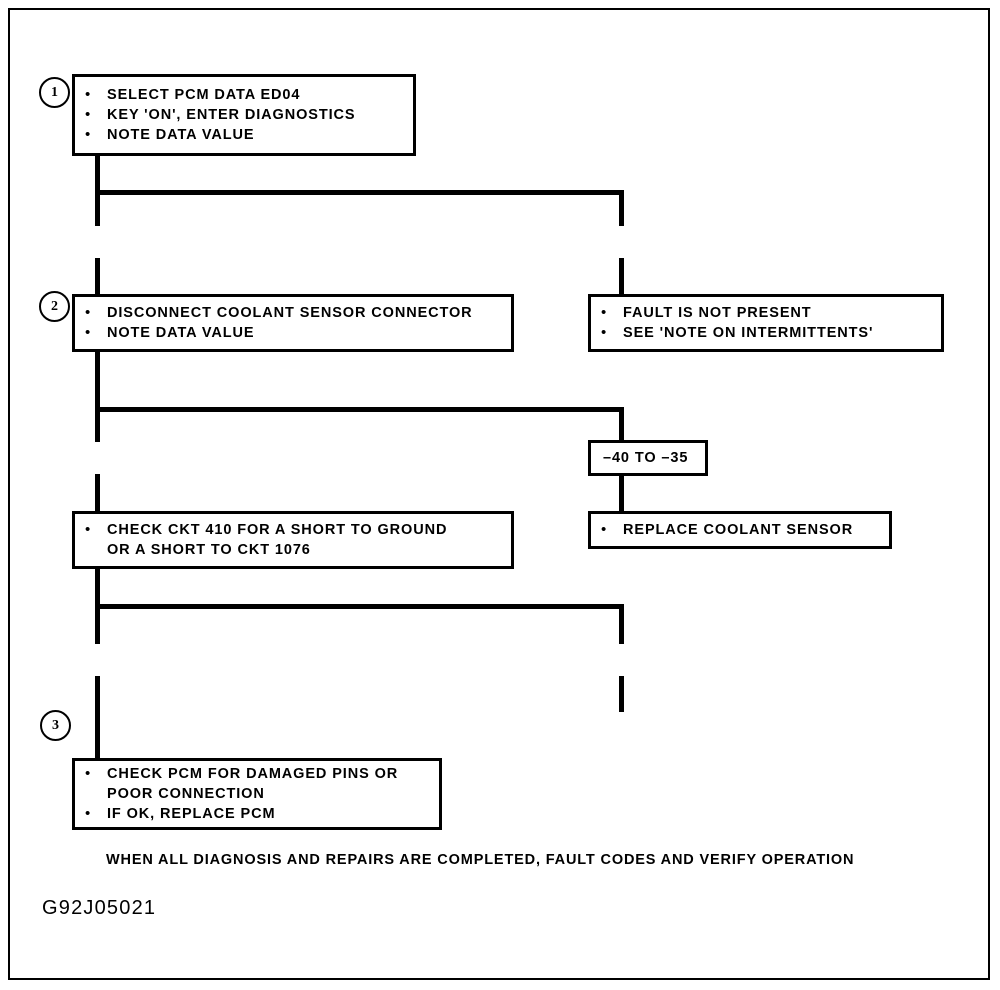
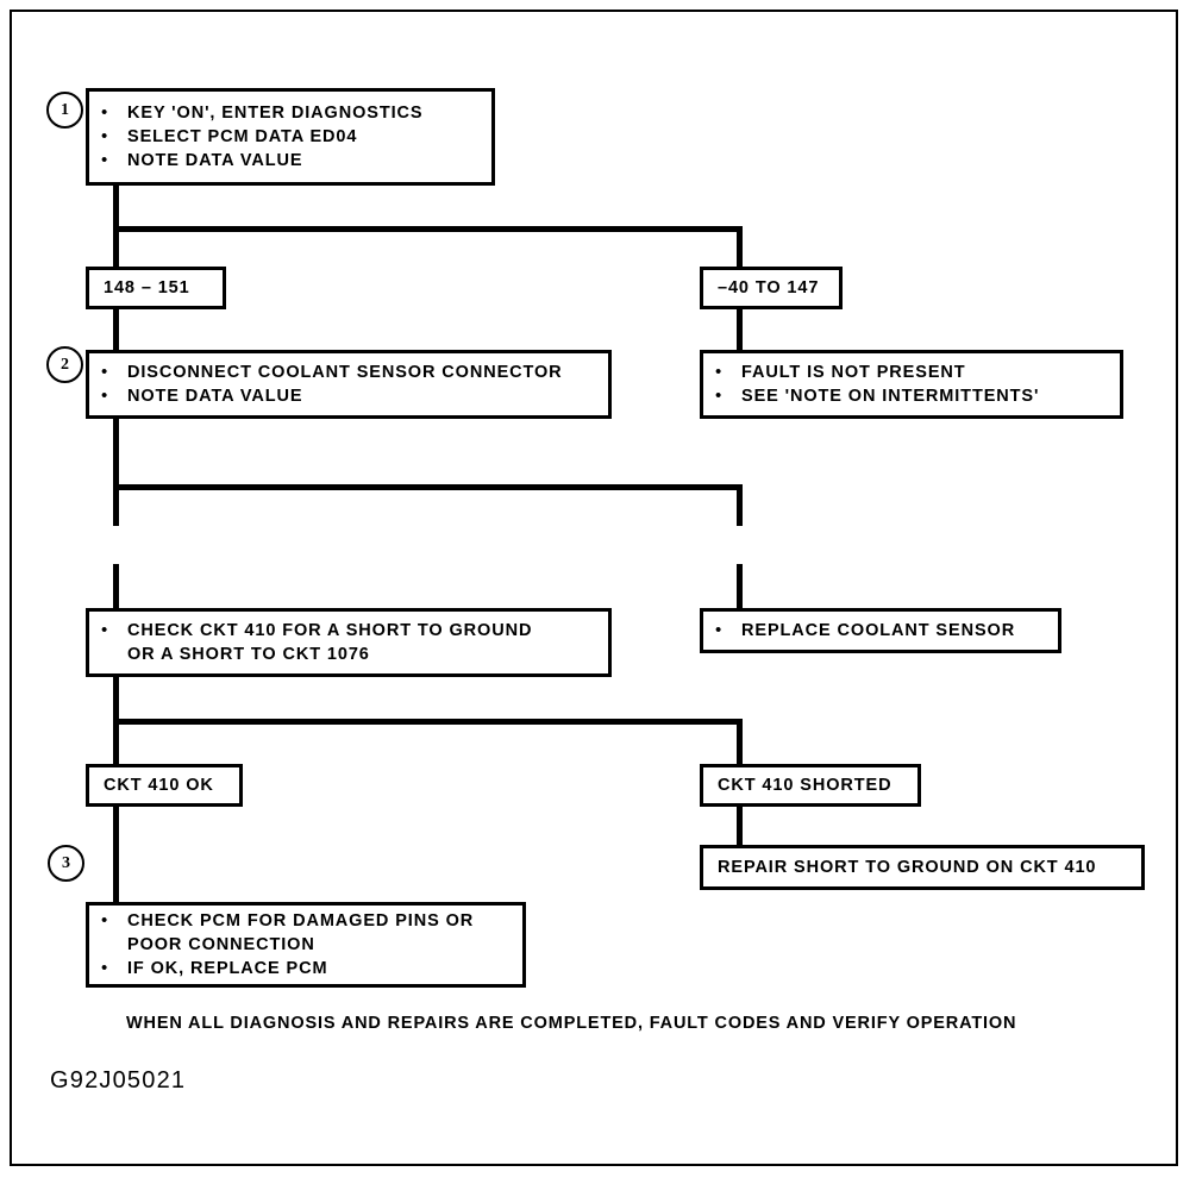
  1
  2
  3
  •
- SELECT PCM DATA ED04
+ KEY 'ON', ENTER DIAGNOSTICS
  •
- KEY 'ON', ENTER DIAGNOSTICS
+ SELECT PCM DATA ED04
  •
  NOTE DATA VALUE
+ 148 – 151
+ –40 TO 147
  •
  DISCONNECT COOLANT SENSOR CONNECTOR
  •
  NOTE DATA VALUE
  •
  FAULT IS NOT PRESENT
  •
  SEE 'NOTE ON INTERMITTENTS'
- –40 TO –35
  •
  CHECK CKT 410 FOR A SHORT TO GROUND
  OR A SHORT TO CKT 1076
  •
  REPLACE COOLANT SENSOR
+ CKT 410 OK
+ CKT 410 SHORTED
+ REPAIR SHORT TO GROUND ON CKT 410
  •
  CHECK PCM FOR DAMAGED PINS OR
  POOR CONNECTION
  •
  IF OK, REPLACE PCM
  WHEN ALL DIAGNOSIS AND REPAIRS ARE COMPLETED, FAULT CODES AND VERIFY OPERATION
  G92J05021
